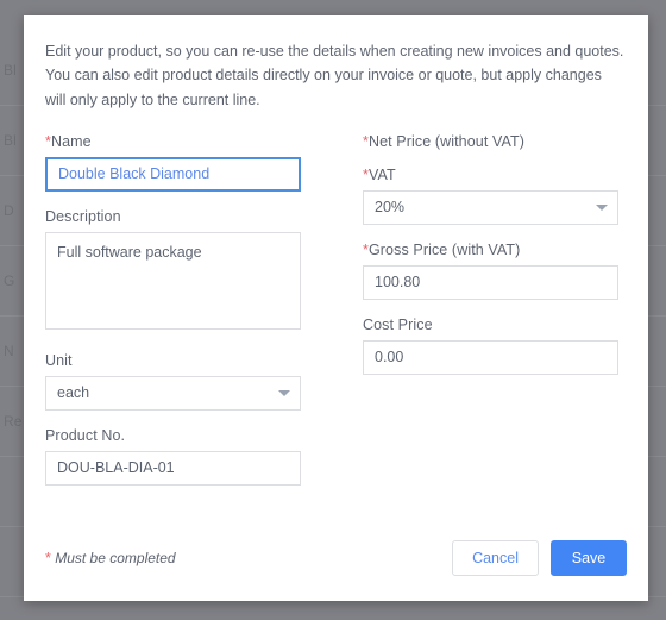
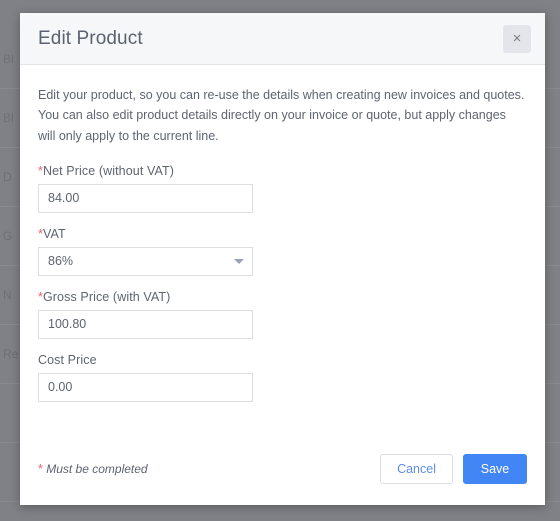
  Re
+ Edit Product
+ ×
  Edit your product, so you can re-use the details when creating new invoices and quotes. You can also edit product details directly on your invoice or quote, but apply changes will only apply to the current line.
- *Name
- Double Black Diamond
- Description
- Full software package
- Unit
- each
- Product No.
- DOU-BLA-DIA-01
  *Net Price (without VAT)
+ 84.00
  *VAT
- 20%
+ 86%
  *Gross Price (with VAT)
  100.80
  Cost Price
  0.00
  * Must be completed
  Cancel
  Save
